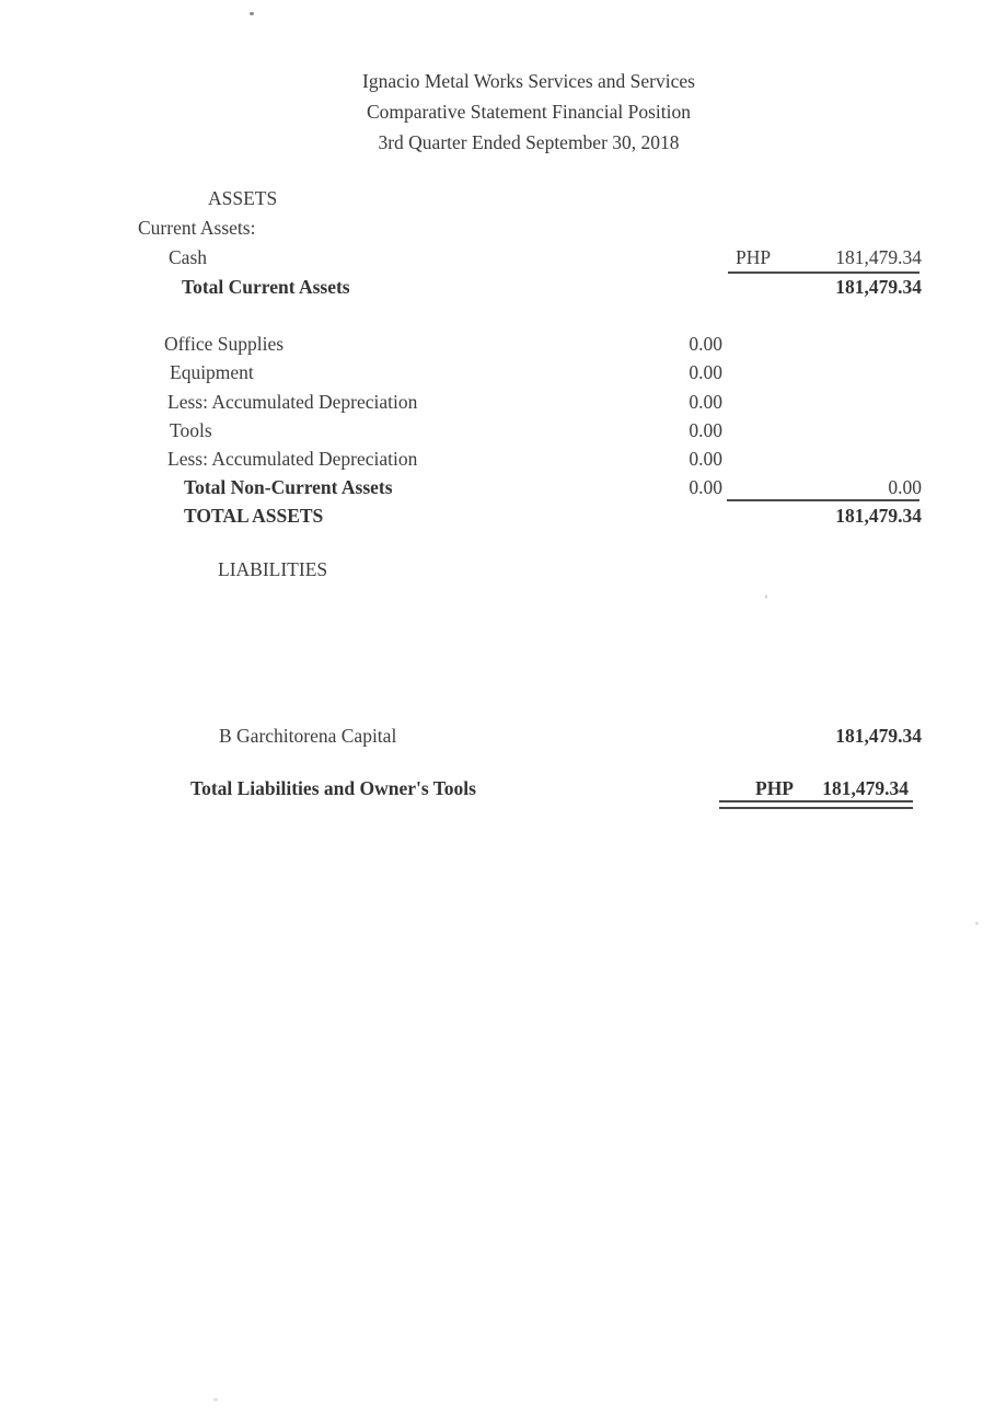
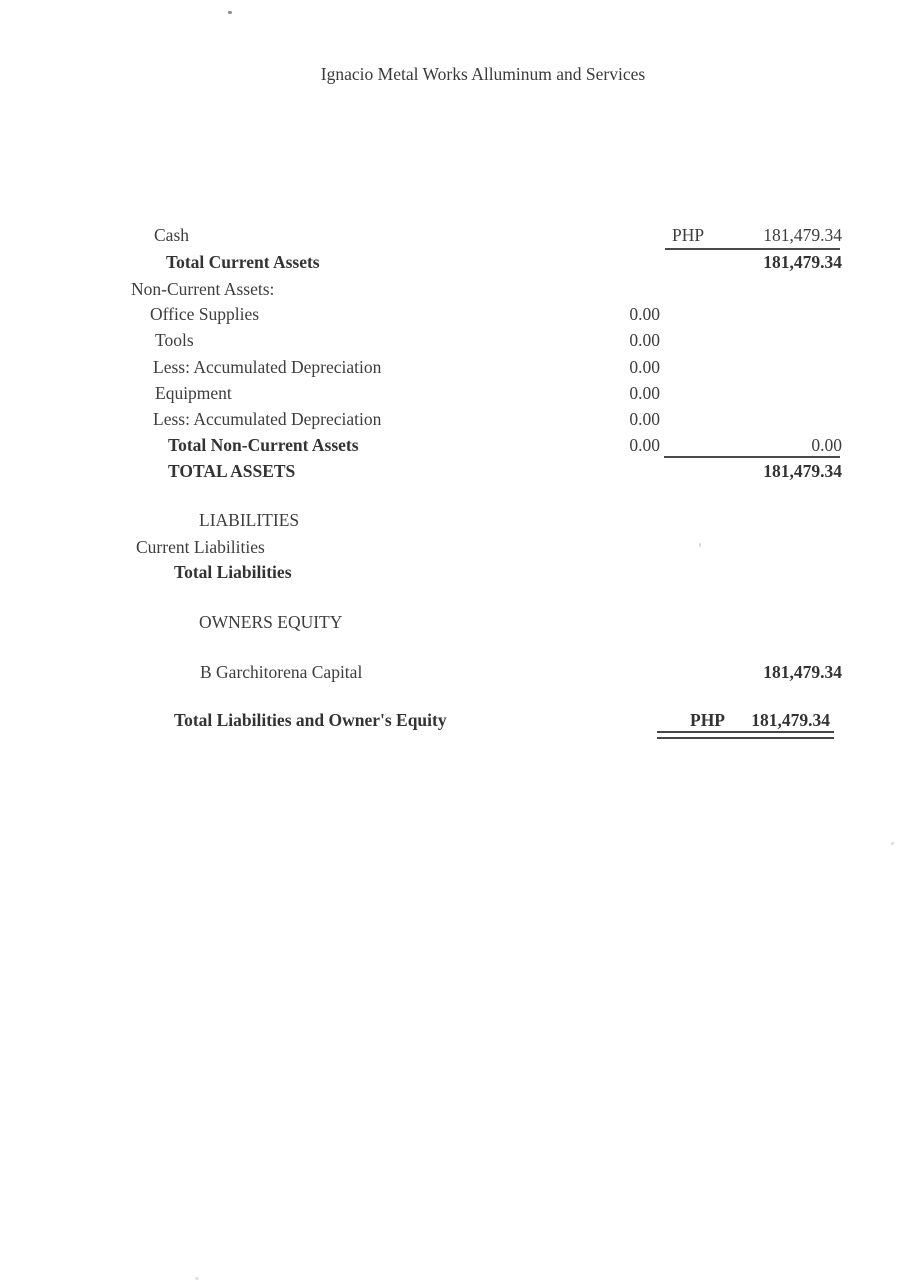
- Ignacio Metal Works Services and Services
+ Ignacio Metal Works Alluminum and Services
- Comparative Statement Financial Position
- 3rd Quarter Ended September 30, 2018
- ASSETS
- Current Assets:
  Cash
  PHP
  181,479.34
  Total Current Assets
  181,479.34
+ Non-Current Assets:
  Office Supplies
  0.00
- Equipment
+ Tools
  0.00
  Less: Accumulated Depreciation
  0.00
- Tools
+ Equipment
  0.00
  Less: Accumulated Depreciation
  0.00
  Total Non-Current Assets
  0.00
  0.00
  TOTAL ASSETS
  181,479.34
  LIABILITIES
+ Current Liabilities
+ Total Liabilities
+ OWNERS EQUITY
  B Garchitorena Capital
  181,479.34
- Total Liabilities and Owner's Tools
+ Total Liabilities and Owner's Equity
  PHP
  181,479.34
